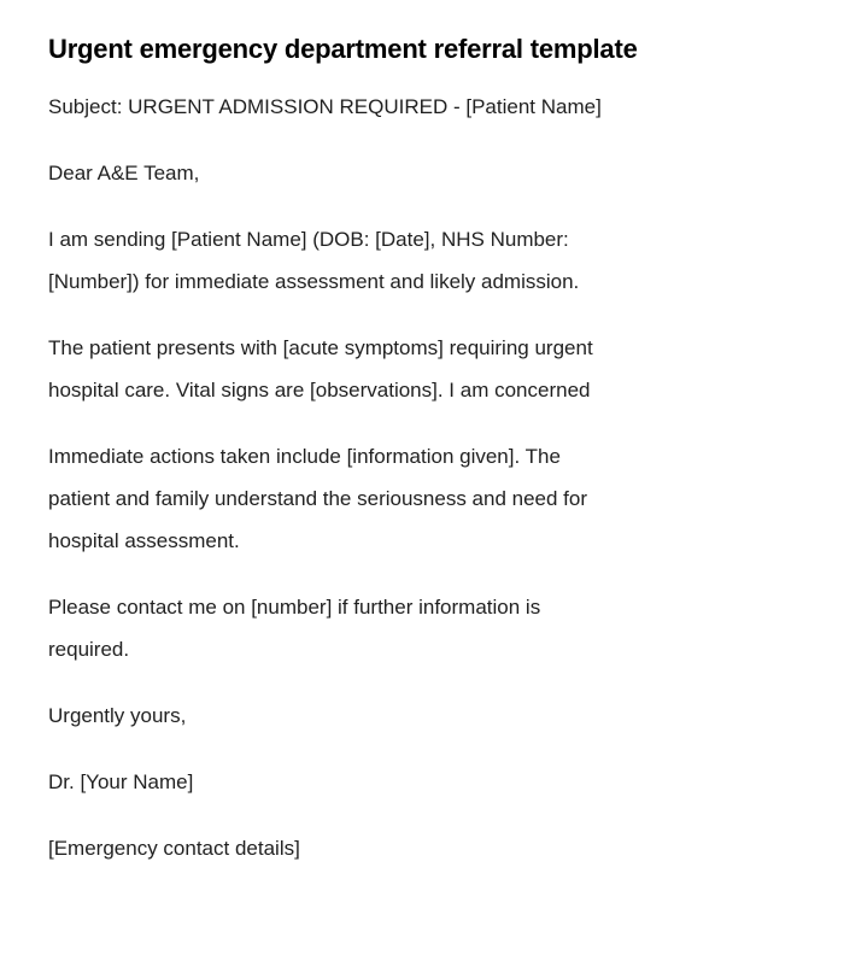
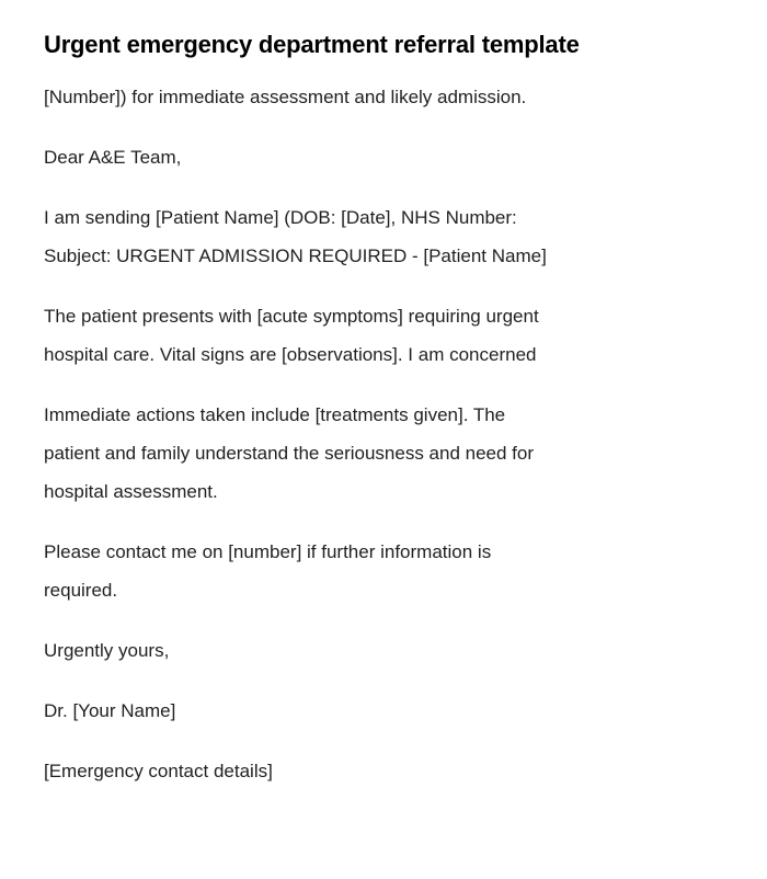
  Urgent emergency department referral template
- Subject: URGENT ADMISSION REQUIRED - [Patient Name]
+ [Number]) for immediate assessment and likely admission.
  Dear A&E Team,
  I am sending [Patient Name] (DOB: [Date], NHS Number:
- [Number]) for immediate assessment and likely admission.
+ Subject: URGENT ADMISSION REQUIRED - [Patient Name]
  The patient presents with [acute symptoms] requiring urgent
  hospital care. Vital signs are [observations]. I am concerned
- Immediate actions taken include [information given]. The
+ Immediate actions taken include [treatments given]. The
  patient and family understand the seriousness and need for
  hospital assessment.
  Please contact me on [number] if further information is
  required.
  Urgently yours,
  Dr. [Your Name]
  [Emergency contact details]
